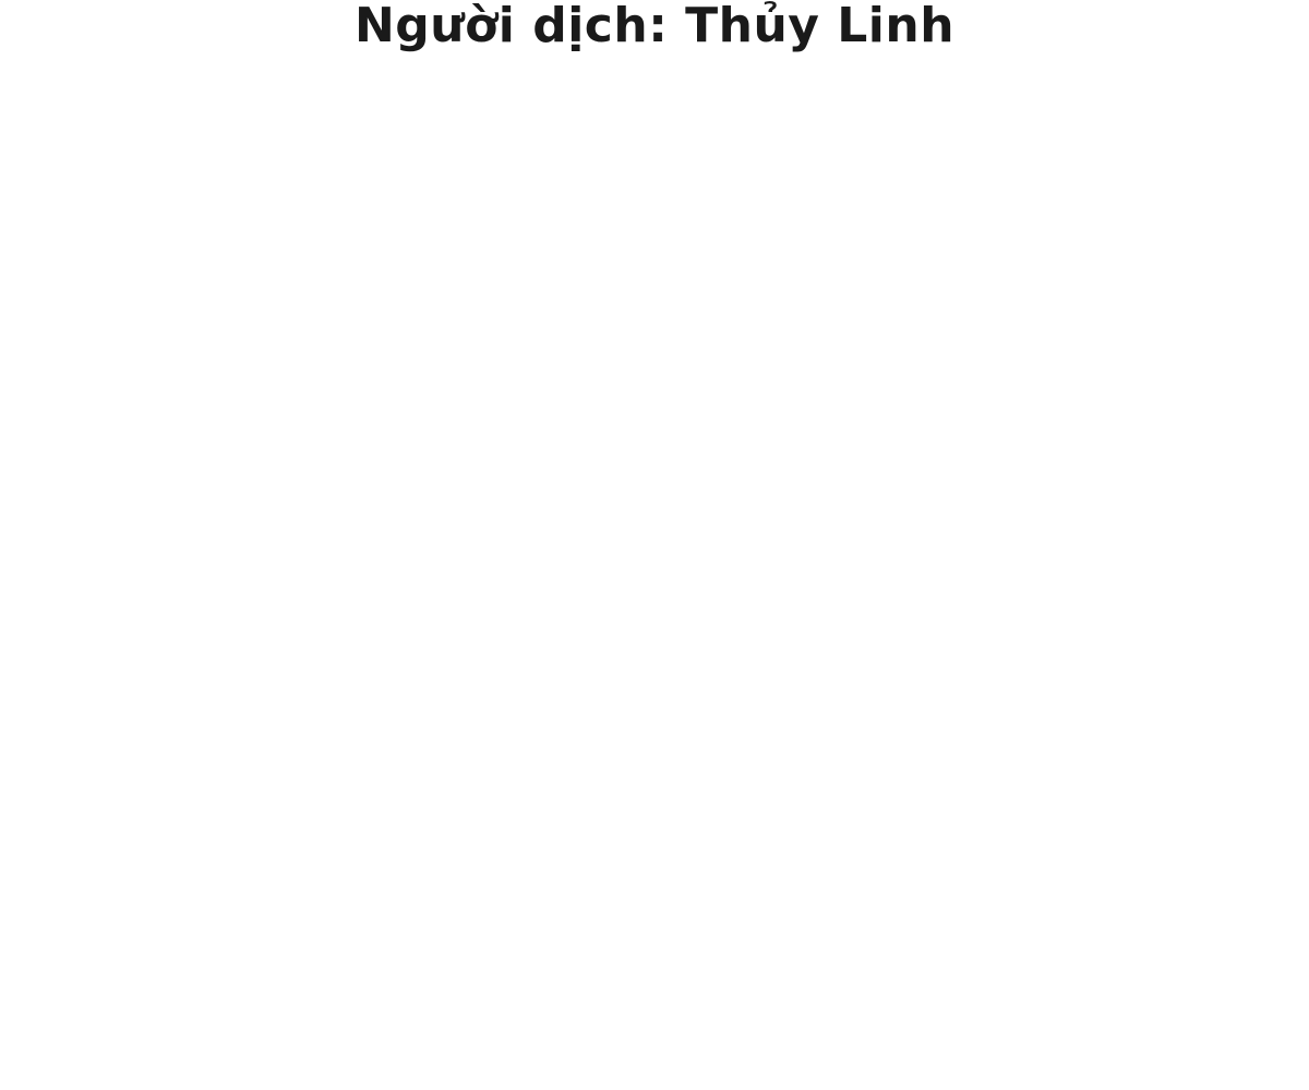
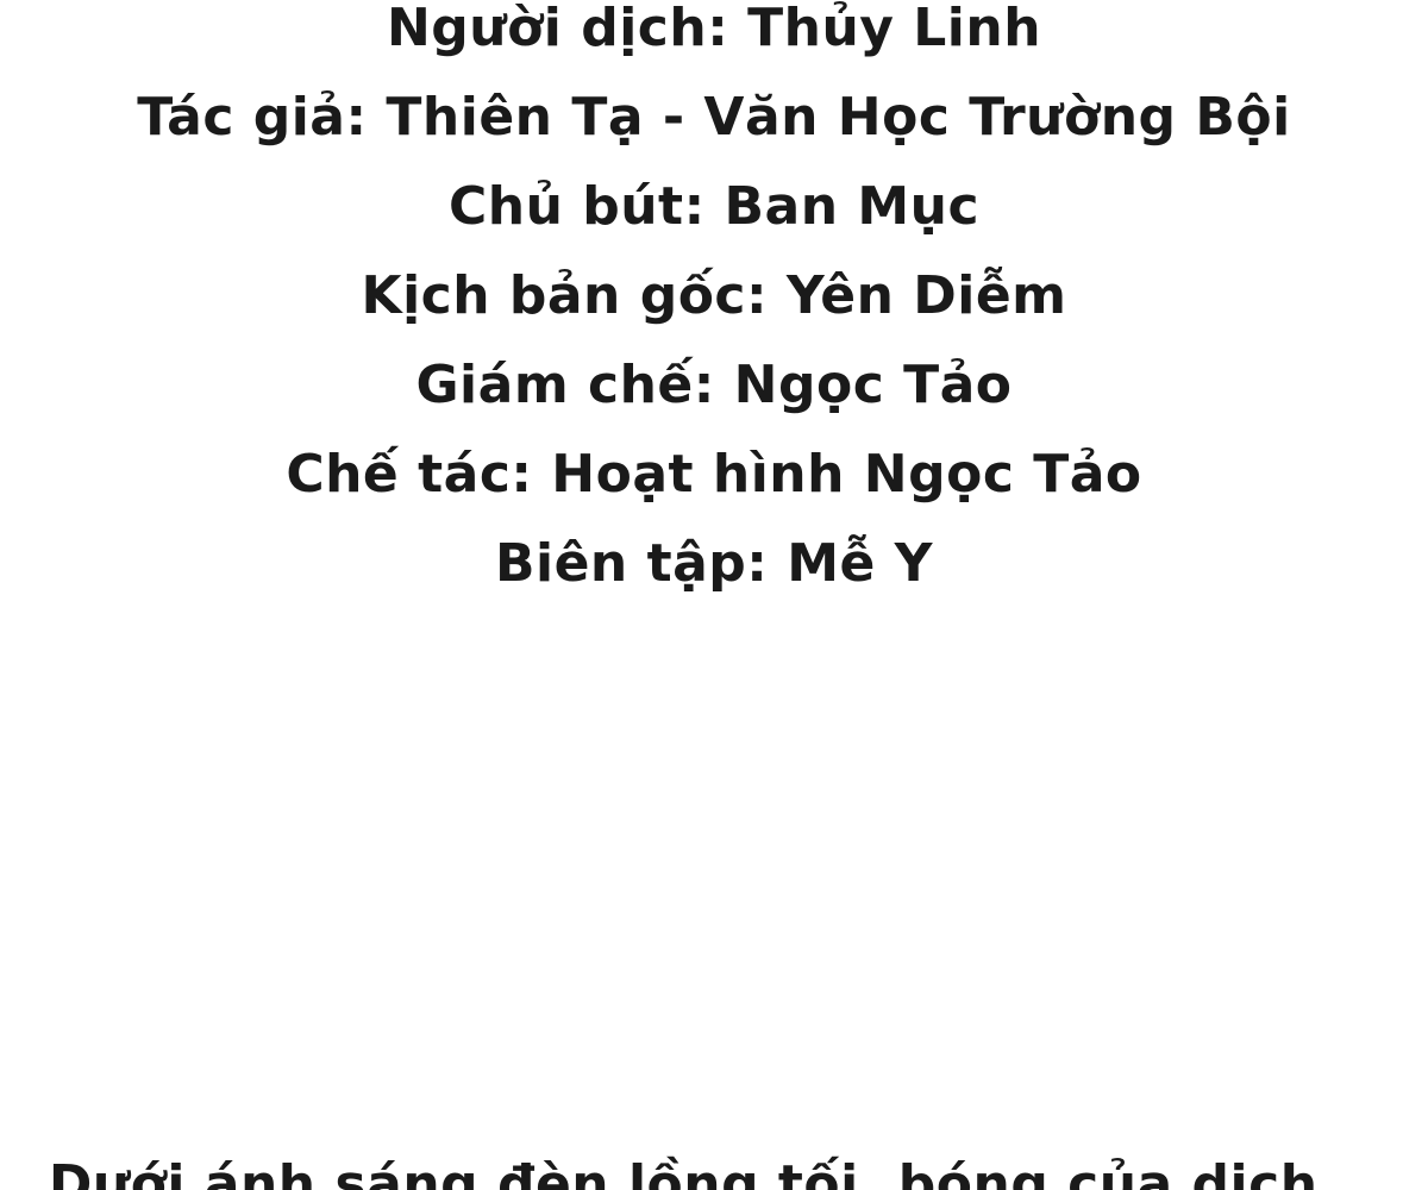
  Người dịch: Thủy Linh
+ Tác giả: Thiên Tạ - Văn Học Trường Bội
+ Chủ bút: Ban Mục
+ Kịch bản gốc: Yên Diễm
+ Giám chế: Ngọc Tảo
+ Chế tác: Hoạt hình Ngọc Tảo
+ Biên tập: Mễ Y
+ Dưới ánh sáng đèn lồng tối, bóng của dịch...
